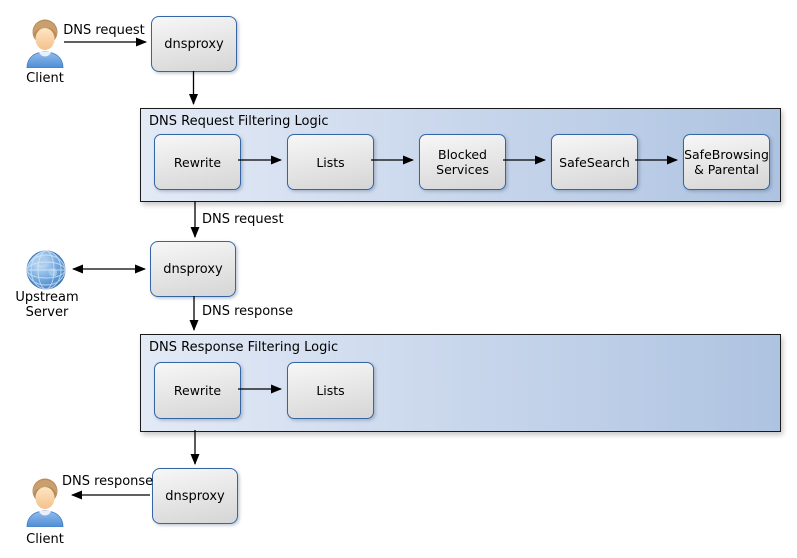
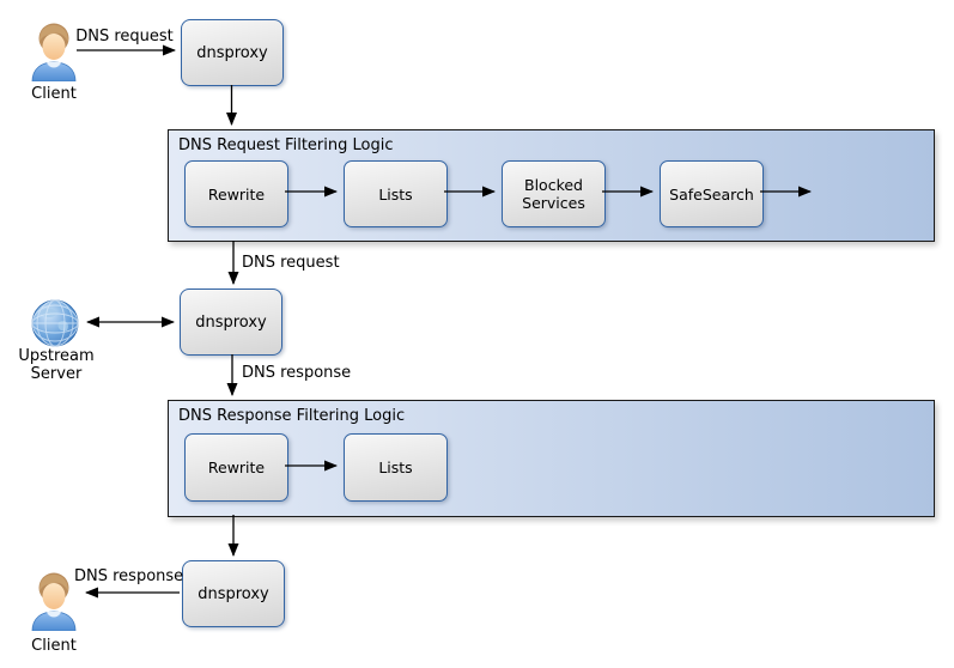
  DNS Request Filtering Logic
  Rewrite
  Lists
  Blocked
  Services
  SafeSearch
- SafeBrowsing
- & Parental
  DNS Response Filtering Logic
  Rewrite
  Lists
  dnsproxy
  dnsproxy
  dnsproxy
  Client
  Upstream
  Server
  Client
  DNS request
  DNS request
  DNS response
  DNS response
